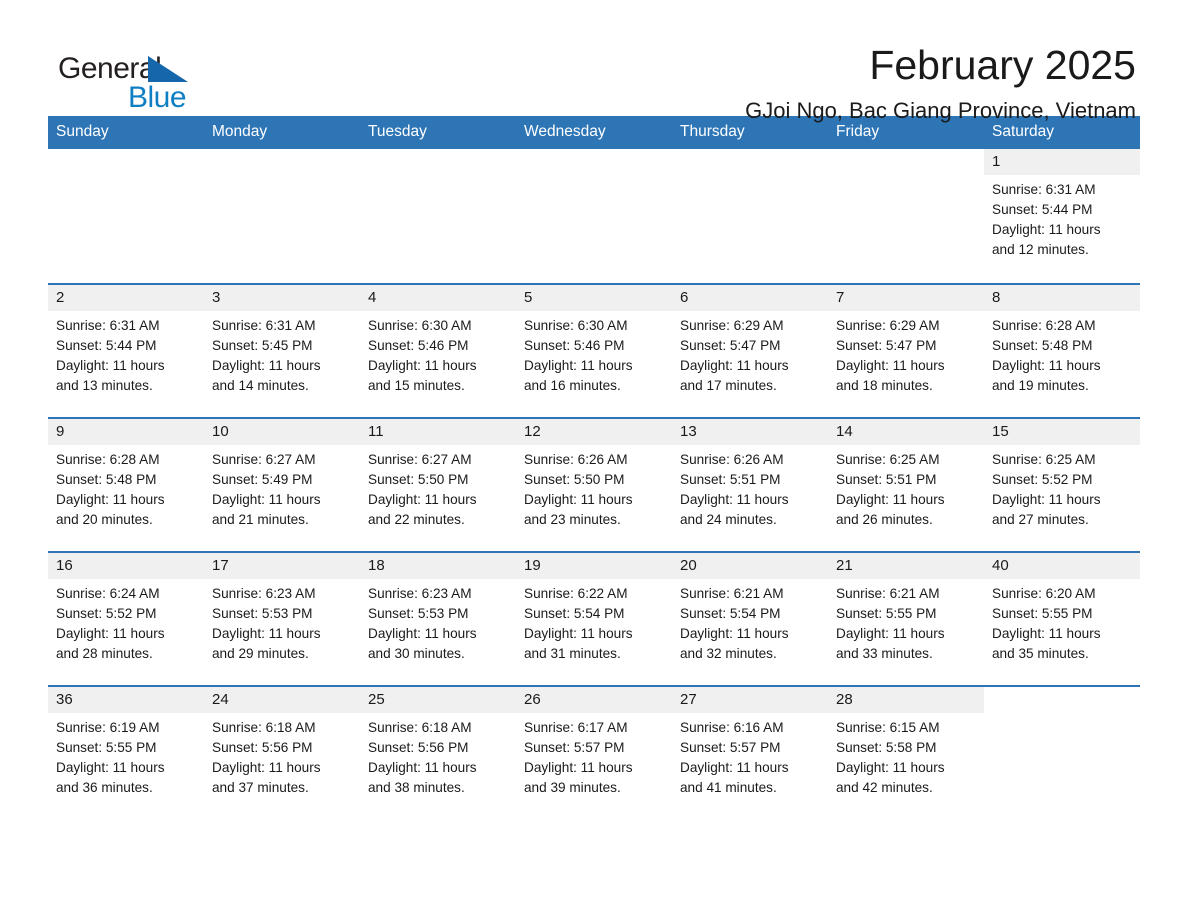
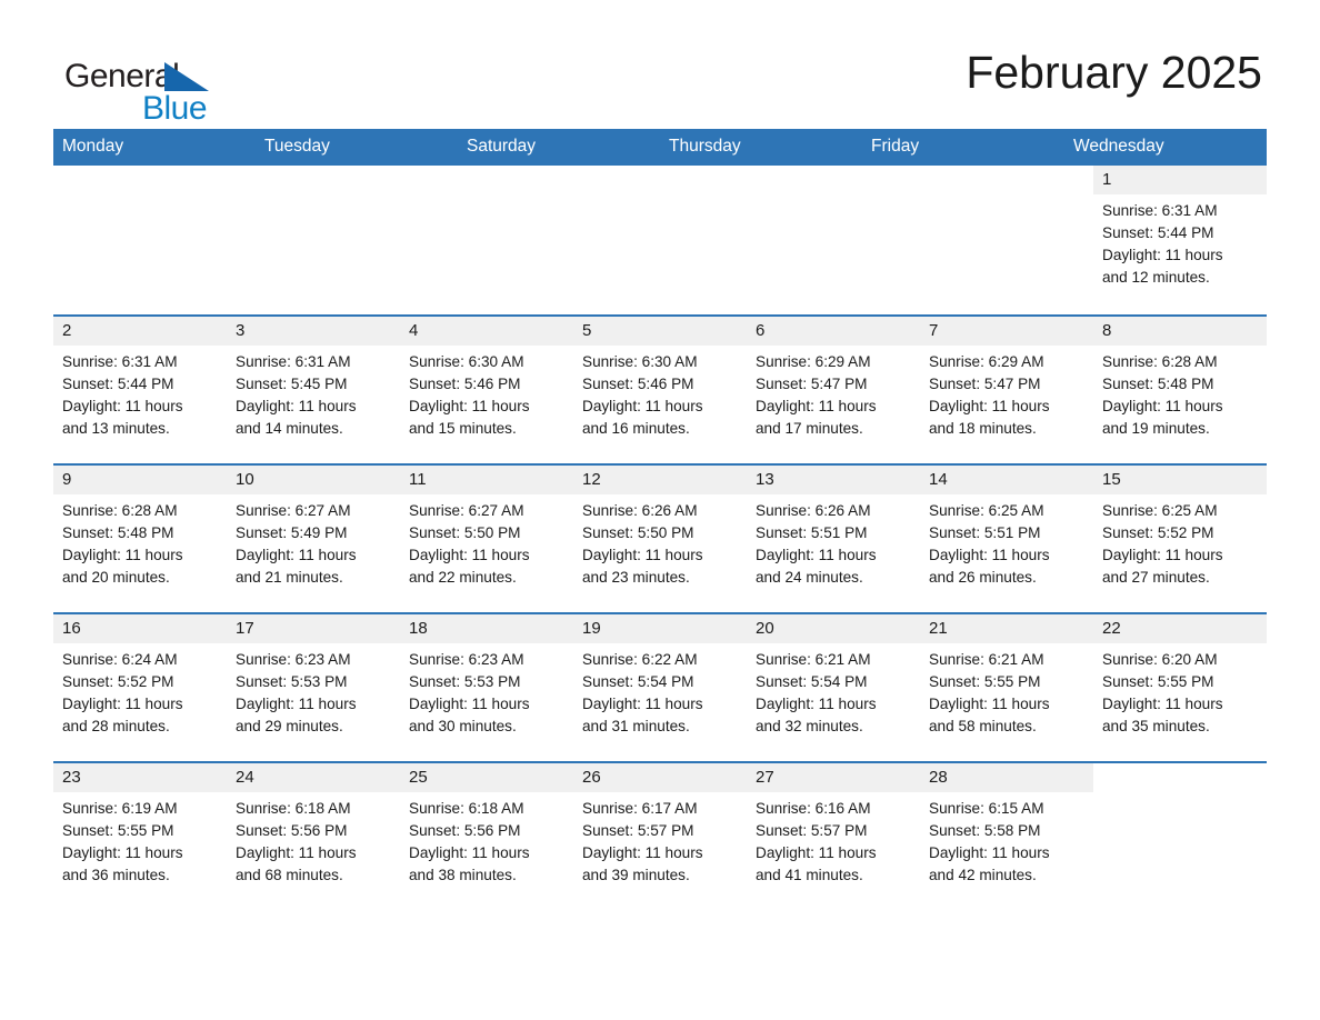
  General
  Blue
  February 2025
- GJoi Ngo, Bac Giang Province, Vietnam
- Sunday
  Monday
  Tuesday
- Wednesday
+ Saturday
  Thursday
  Friday
- Saturday
+ Wednesday
  1
  Sunrise: 6:31 AM
  Sunset: 5:44 PM
  Daylight: 11 hours
  and 12 minutes.
  2
  Sunrise: 6:31 AM
  Sunset: 5:44 PM
  Daylight: 11 hours
  and 13 minutes.
  3
  Sunrise: 6:31 AM
  Sunset: 5:45 PM
  Daylight: 11 hours
  and 14 minutes.
  4
  Sunrise: 6:30 AM
  Sunset: 5:46 PM
  Daylight: 11 hours
  and 15 minutes.
  5
  Sunrise: 6:30 AM
  Sunset: 5:46 PM
  Daylight: 11 hours
  and 16 minutes.
  6
  Sunrise: 6:29 AM
  Sunset: 5:47 PM
  Daylight: 11 hours
  and 17 minutes.
  7
  Sunrise: 6:29 AM
  Sunset: 5:47 PM
  Daylight: 11 hours
  and 18 minutes.
  8
  Sunrise: 6:28 AM
  Sunset: 5:48 PM
  Daylight: 11 hours
  and 19 minutes.
  9
  Sunrise: 6:28 AM
  Sunset: 5:48 PM
  Daylight: 11 hours
  and 20 minutes.
  10
  Sunrise: 6:27 AM
  Sunset: 5:49 PM
  Daylight: 11 hours
  and 21 minutes.
  11
  Sunrise: 6:27 AM
  Sunset: 5:50 PM
  Daylight: 11 hours
  and 22 minutes.
  12
  Sunrise: 6:26 AM
  Sunset: 5:50 PM
  Daylight: 11 hours
  and 23 minutes.
  13
  Sunrise: 6:26 AM
  Sunset: 5:51 PM
  Daylight: 11 hours
  and 24 minutes.
  14
  Sunrise: 6:25 AM
  Sunset: 5:51 PM
  Daylight: 11 hours
  and 26 minutes.
  15
  Sunrise: 6:25 AM
  Sunset: 5:52 PM
  Daylight: 11 hours
  and 27 minutes.
  16
  Sunrise: 6:24 AM
  Sunset: 5:52 PM
  Daylight: 11 hours
  and 28 minutes.
  17
  Sunrise: 6:23 AM
  Sunset: 5:53 PM
  Daylight: 11 hours
  and 29 minutes.
  18
  Sunrise: 6:23 AM
  Sunset: 5:53 PM
  Daylight: 11 hours
  and 30 minutes.
  19
  Sunrise: 6:22 AM
  Sunset: 5:54 PM
  Daylight: 11 hours
  and 31 minutes.
  20
  Sunrise: 6:21 AM
  Sunset: 5:54 PM
  Daylight: 11 hours
  and 32 minutes.
  21
  Sunrise: 6:21 AM
  Sunset: 5:55 PM
  Daylight: 11 hours
- and 33 minutes.
+ and 58 minutes.
- 40
+ 22
  Sunrise: 6:20 AM
  Sunset: 5:55 PM
  Daylight: 11 hours
  and 35 minutes.
- 36
+ 23
  Sunrise: 6:19 AM
  Sunset: 5:55 PM
  Daylight: 11 hours
  and 36 minutes.
  24
  Sunrise: 6:18 AM
  Sunset: 5:56 PM
  Daylight: 11 hours
- and 37 minutes.
+ and 68 minutes.
  25
  Sunrise: 6:18 AM
  Sunset: 5:56 PM
  Daylight: 11 hours
  and 38 minutes.
  26
  Sunrise: 6:17 AM
  Sunset: 5:57 PM
  Daylight: 11 hours
  and 39 minutes.
  27
  Sunrise: 6:16 AM
  Sunset: 5:57 PM
  Daylight: 11 hours
  and 41 minutes.
  28
  Sunrise: 6:15 AM
  Sunset: 5:58 PM
  Daylight: 11 hours
  and 42 minutes.
